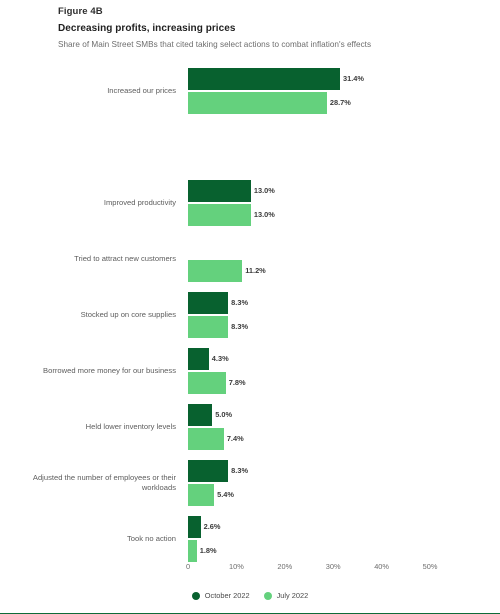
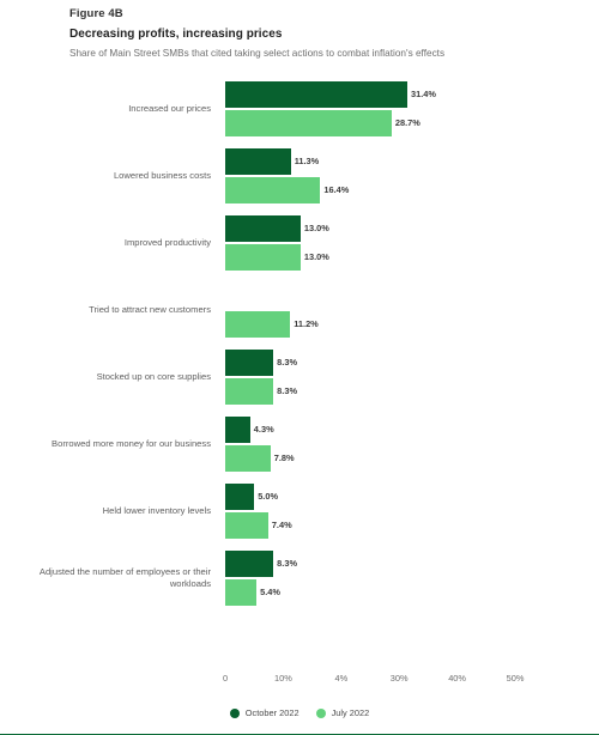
  Figure 4B
  Decreasing profits, increasing prices
  Share of Main Street SMBs that cited taking select actions to combat inflation's effects
  Increased our prices
  31.4%
  28.7%
+ Lowered business costs
+ 11.3%
+ 16.4%
  Improved productivity
  13.0%
  13.0%
  Tried to attract new customers
  11.2%
  Stocked up on core supplies
  8.3%
  8.3%
  Borrowed more money for our business
  4.3%
  7.8%
  Held lower inventory levels
  5.0%
  7.4%
  Adjusted the number of employees or their workloads
  8.3%
  5.4%
- Took no action
- 2.6%
- 1.8%
  0
  10%
- 20%
+ 4%
  30%
  40%
  50%
  October 2022
  July 2022
